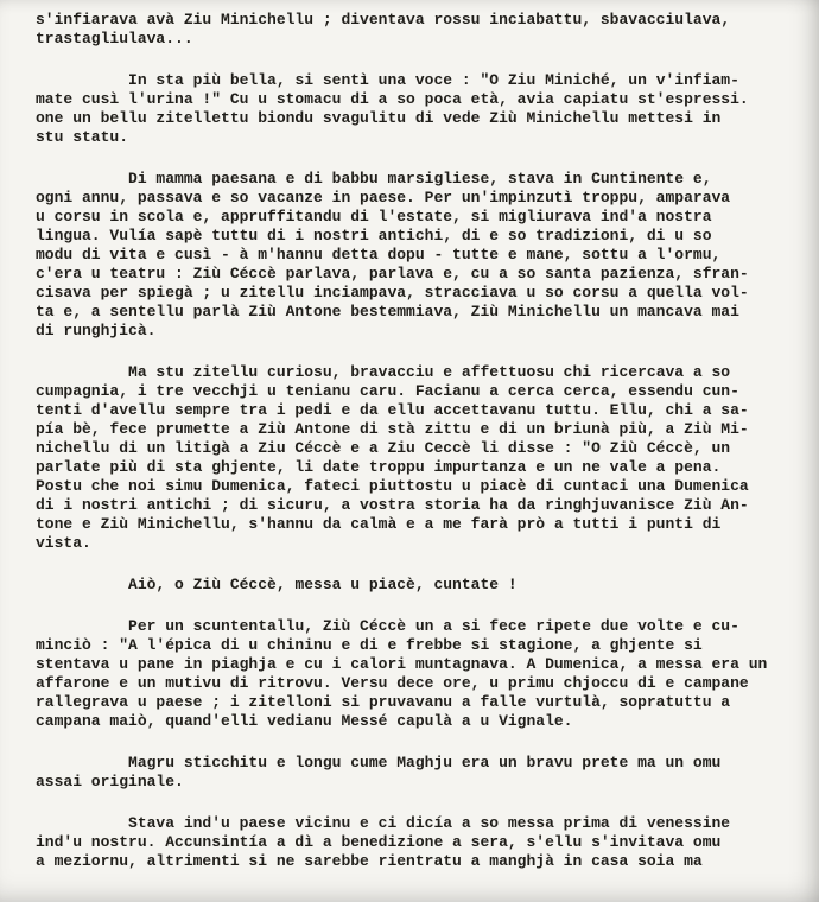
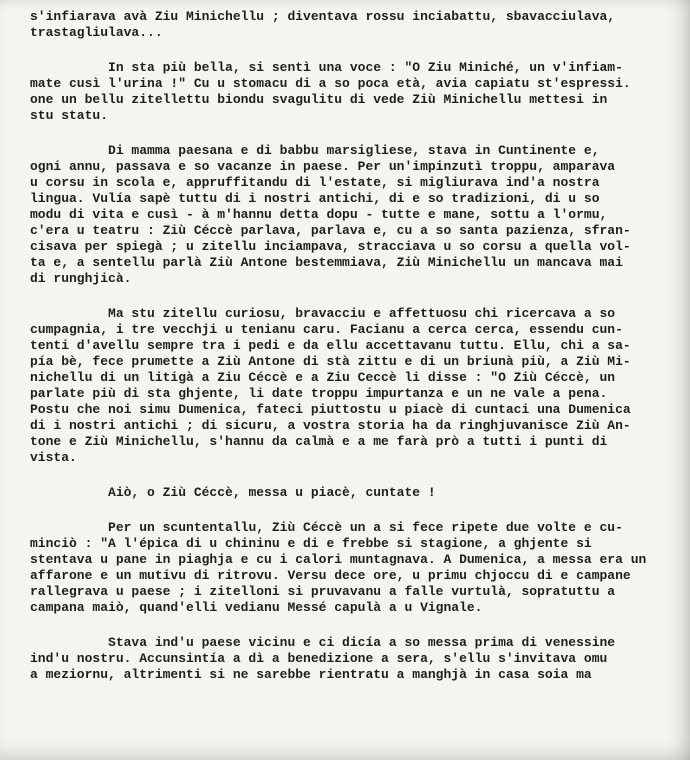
  s'infiarava avà Ziu Minichellu ; diventava rossu inciabattu, sbavacciulava,
  trastagliulava...
  In sta più bella, si sentì una voce : "O Ziu Miniché, un v'infiam-
  mate cusì l'urina !" Cu u stomacu di a so poca età, avia capiatu st'espressi.
  one un bellu zitellettu biondu svagulitu di vede Ziù Minichellu mettesi in
  stu statu.
  Di mamma paesana e di babbu marsigliese, stava in Cuntinente e,
  ogni annu, passava e so vacanze in paese. Per un'impinzutì troppu, amparava
  u corsu in scola e, appruffitandu di l'estate, si migliurava ind'a nostra
  lingua. Vulía sapè tuttu di i nostri antichi, di e so tradizioni, di u so
  modu di vita e cusì - à m'hannu detta dopu - tutte e mane, sottu a l'ormu,
  c'era u teatru : Ziù Céccè parlava, parlava e, cu a so santa pazienza, sfran-
  cisava per spiegà ; u zitellu inciampava, stracciava u so corsu a quella vol-
  ta e, a sentellu parlà Ziù Antone bestemmiava, Ziù Minichellu un mancava mai
  di runghjicà.
  Ma stu zitellu curiosu, bravacciu e affettuosu chi ricercava a so
  cumpagnia, i tre vecchji u tenianu caru. Facianu a cerca cerca, essendu cun-
  tenti d'avellu sempre tra i pedi e da ellu accettavanu tuttu. Ellu, chi a sa-
  pía bè, fece prumette a Ziù Antone di stà zittu e di un briunà più, a Ziù Mi-
  nichellu di un litigà a Ziu Céccè e a Ziu Ceccè li disse : "O Ziù Céccè, un
  parlate più di sta ghjente, li date troppu impurtanza e un ne vale a pena.
  Postu che noi simu Dumenica, fateci piuttostu u piacè di cuntaci una Dumenica
  di i nostri antichi ; di sicuru, a vostra storia ha da ringhjuvanisce Ziù An-
  tone e Ziù Minichellu, s'hannu da calmà e a me farà prò a tutti i punti di
  vista.
  Aiò, o Ziù Céccè, messa u piacè, cuntate !
  Per un scuntentallu, Ziù Céccè un a si fece ripete due volte e cu-
  minciò : "A l'épica di u chininu e di e frebbe si stagione, a ghjente si
  stentava u pane in piaghja e cu i calori muntagnava. A Dumenica, a messa era un
  affarone e un mutivu di ritrovu. Versu dece ore, u primu chjoccu di e campane
  rallegrava u paese ; i zitelloni si pruvavanu a falle vurtulà, sopratuttu a
  campana maiò, quand'elli vedianu Messé capulà a u Vignale.
- Magru sticchitu e longu cume Maghju era un bravu prete ma un omu
- assai originale.
  Stava ind'u paese vicinu e ci dicía a so messa prima di venessine
  ind'u nostru. Accunsintía a dì a benedizione a sera, s'ellu s'invitava omu
  a meziornu, altrimenti si ne sarebbe rientratu a manghjà in casa soia ma
